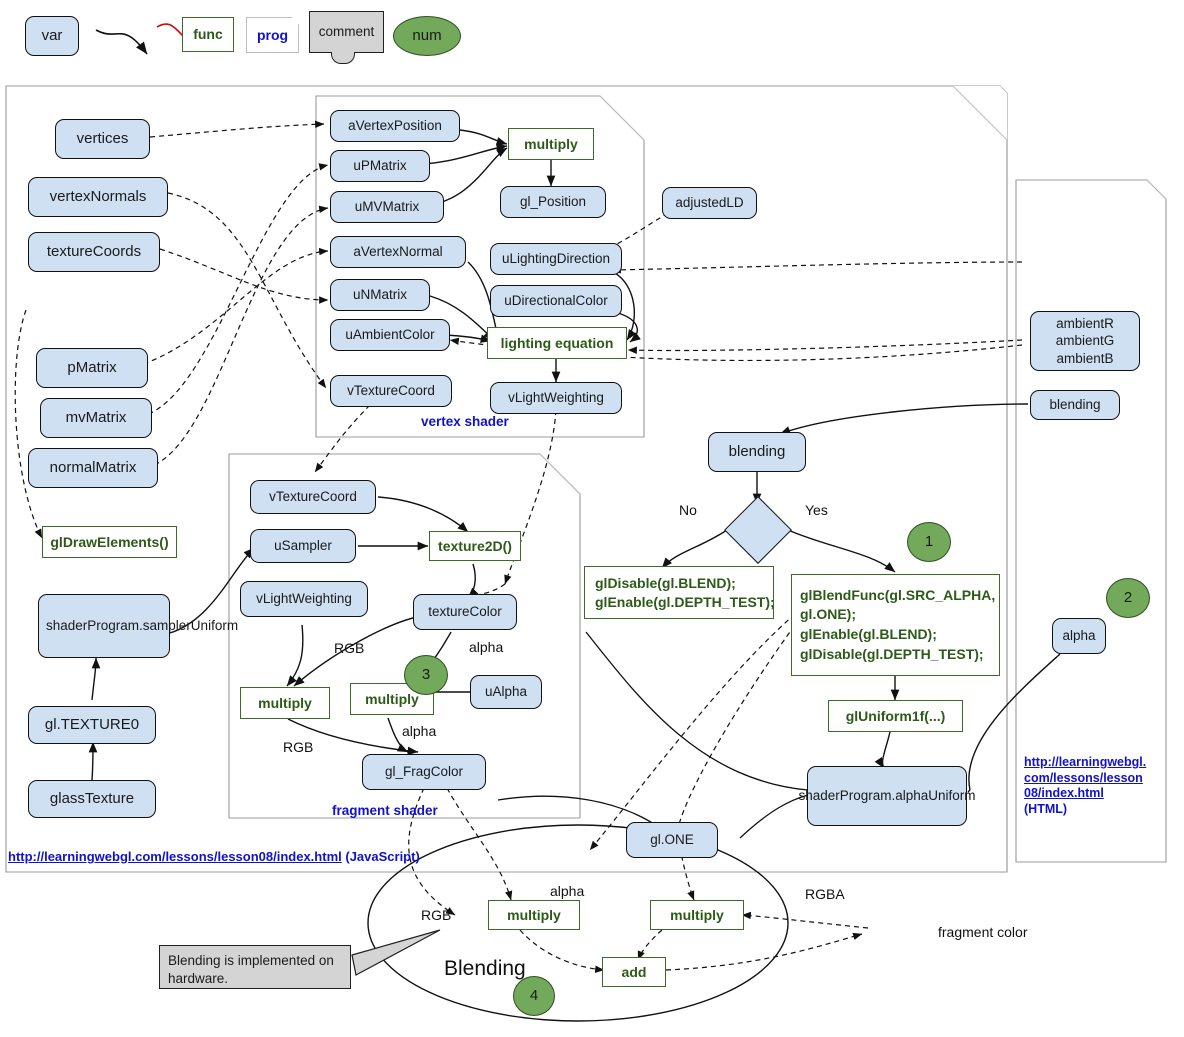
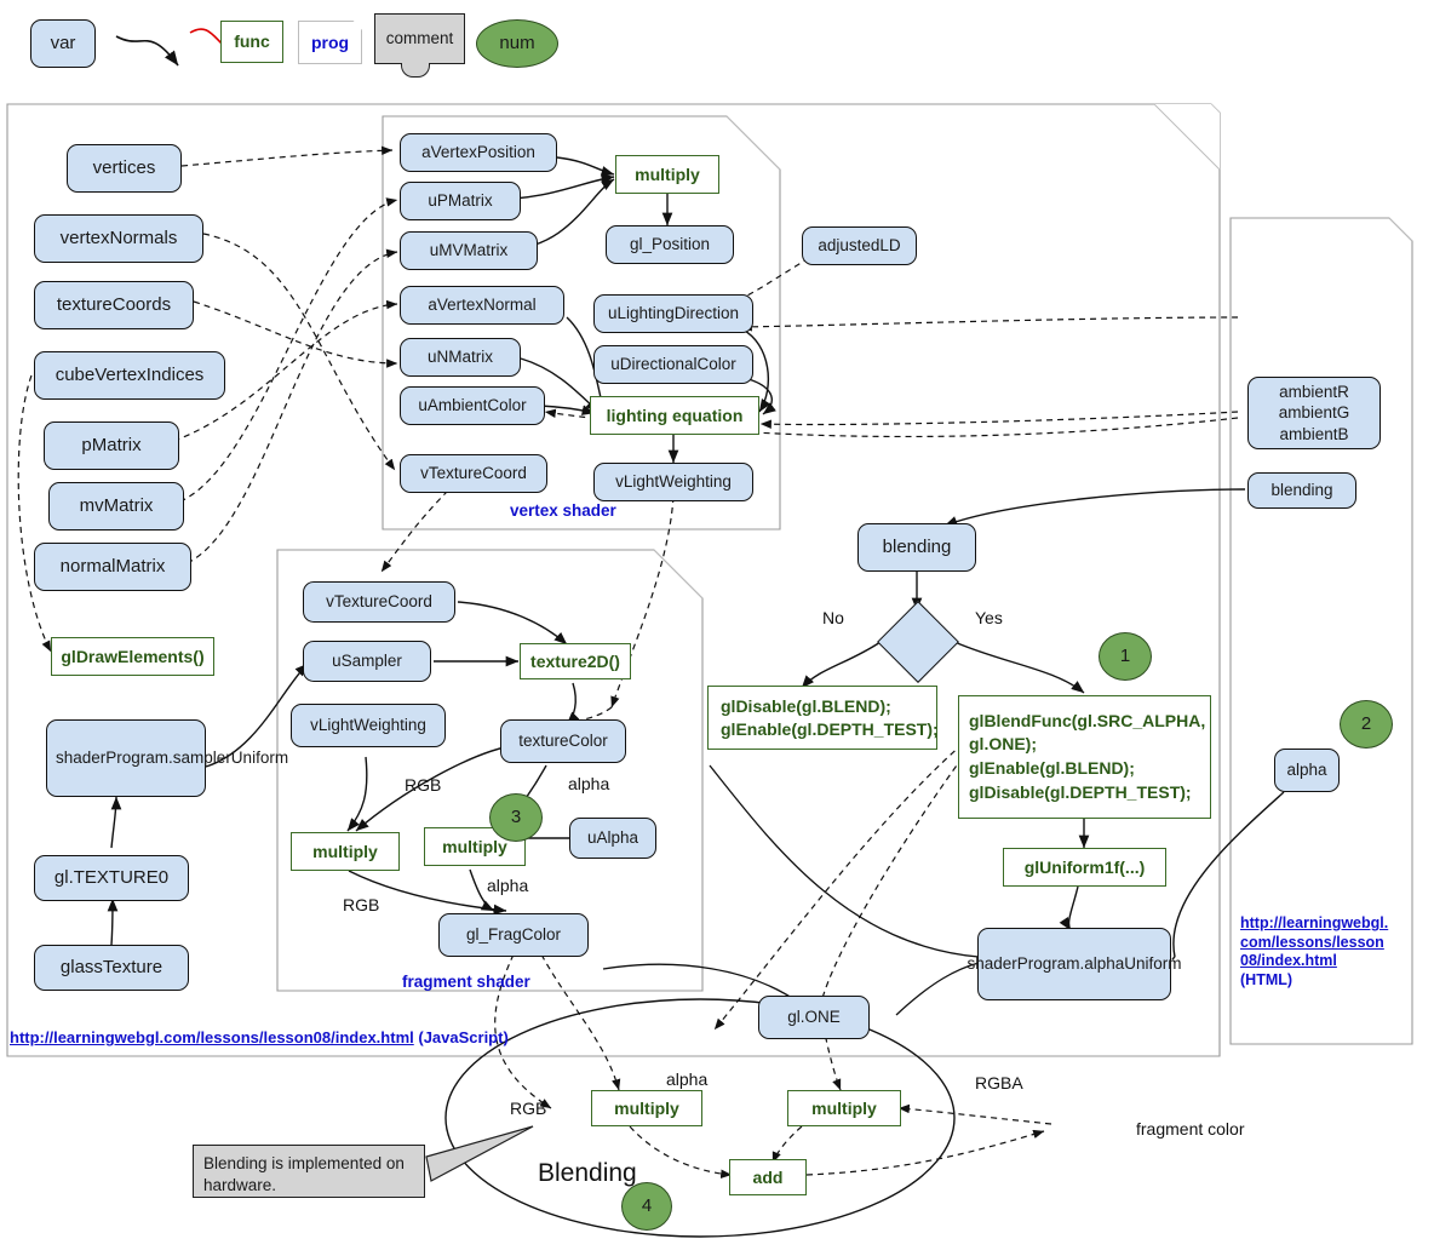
  var
  func
  prog
  comment
  num
  vertices
  vertexNormals
  textureCoords
+ cubeVertexIndices
  pMatrix
  mvMatrix
  normalMatrix
  glDrawElements()
  shaderProgram.samplerUniform
  gl.TEXTURE0
  glassTexture
  http://learningwebgl.com/lessons/lesson08/index.html (JavaScript)
  aVertexPosition
  uPMatrix
  uMVMatrix
  aVertexNormal
  uNMatrix
  uAmbientColor
  vTextureCoord
  multiply
  gl_Position
  uLightingDirection
  uDirectionalColor
  lighting equation
  vLightWeighting
  vertex shader
  adjustedLD
  vTextureCoord
  uSampler
  vLightWeighting
  texture2D()
  textureColor
  uAlpha
  multiply
  multiply
  3
  gl_FragColor
  RGB
  RGB
  alpha
  alpha
  fragment shader
  blending
  No
  Yes
  glDisable(gl.BLEND);
  glEnable(gl.DEPTH_TEST);
  glBlendFunc(gl.SRC_ALPHA, gl.ONE);
  glEnable(gl.BLEND);
  glDisable(gl.DEPTH_TEST);
  glUniform1f(...)
  1
  2
  shaderProgram.alphaUniform
  gl.ONE
  ambientR
  ambientG
  ambientB
  blending
  alpha
  http://learningwebgl.
  com/lessons/lesson
  08/index.html
  (HTML)
  Blending
  4
  multiply
  multiply
  add
  RGB
  alpha
  RGBA
  Blending is implemented on hardware.
  fragment color
